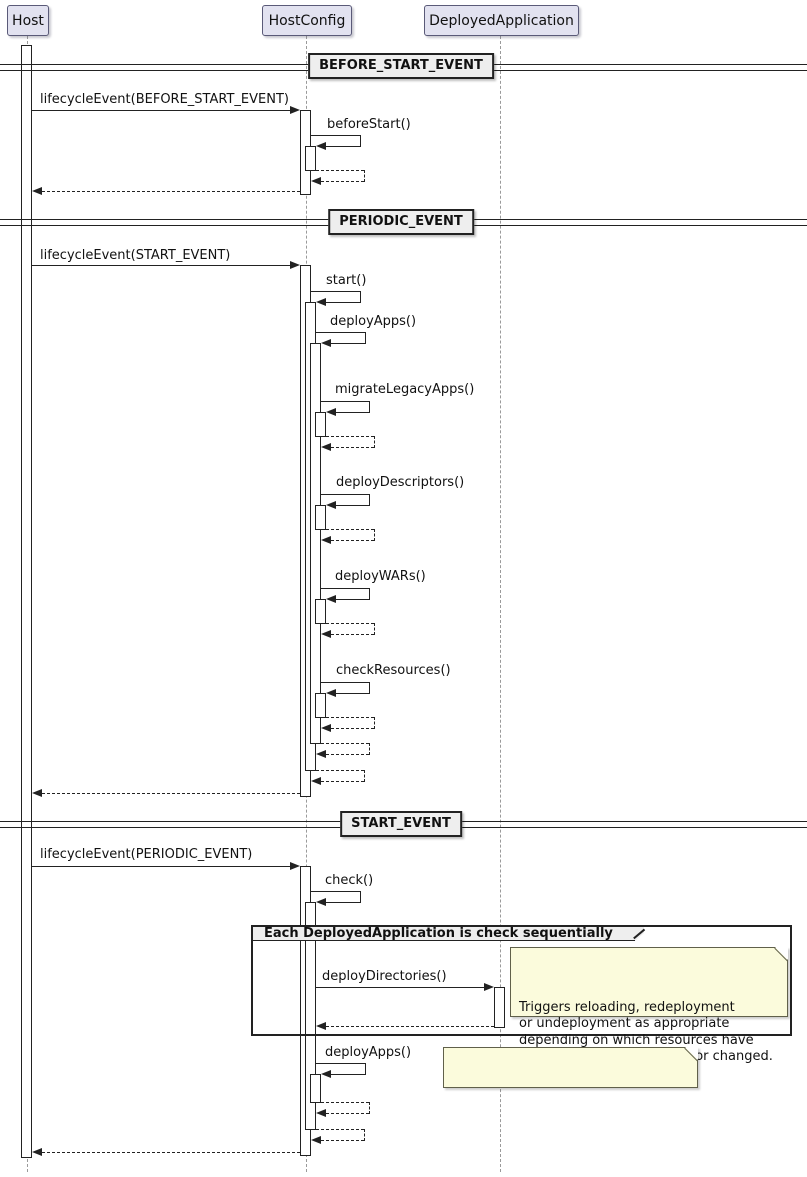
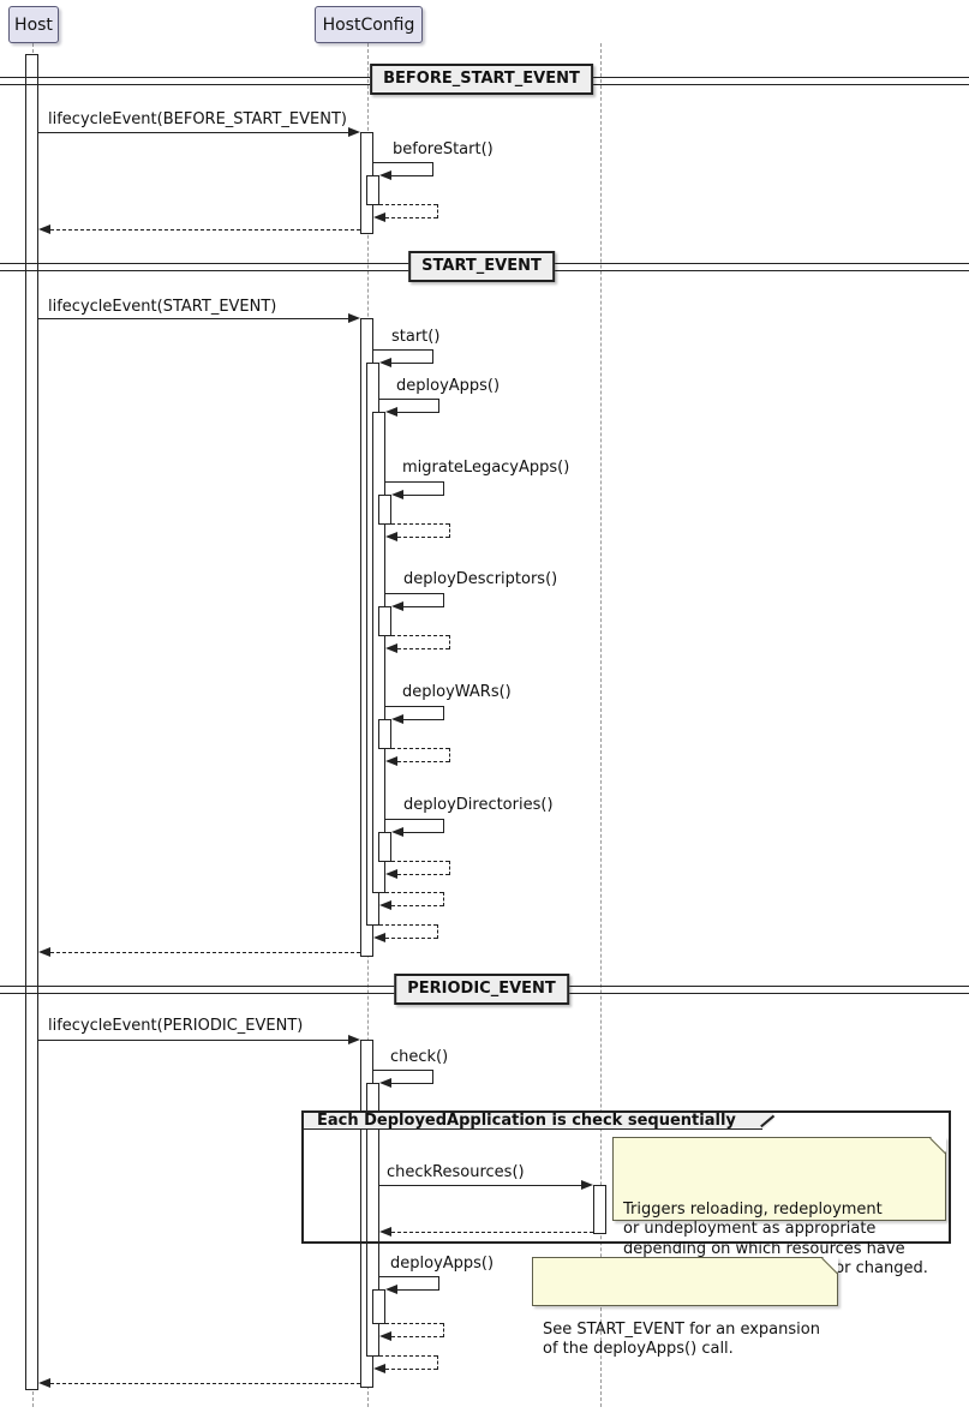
  Host
  HostConfig
- DeployedApplication
  BEFORE_START_EVENT
  lifecycleEvent(BEFORE_START_EVENT)
  beforeStart()
- PERIODIC_EVENT
+ START_EVENT
  lifecycleEvent(START_EVENT)
  start()
  deployApps()
  migrateLegacyApps()
  deployDescriptors()
  deployWARs()
- checkResources()
+ deployDirectories()
- START_EVENT
+ PERIODIC_EVENT
  lifecycleEvent(PERIODIC_EVENT)
  check()
  Each DeployedApplication is check sequentially
- deployDirectories()
+ checkResources()
  Triggers reloading, redeployment
  or undeployment as appropriate
  depending on which resources have
  deployApps()
+ See START_EVENT for an expansion
+ of the deployApps() call.
